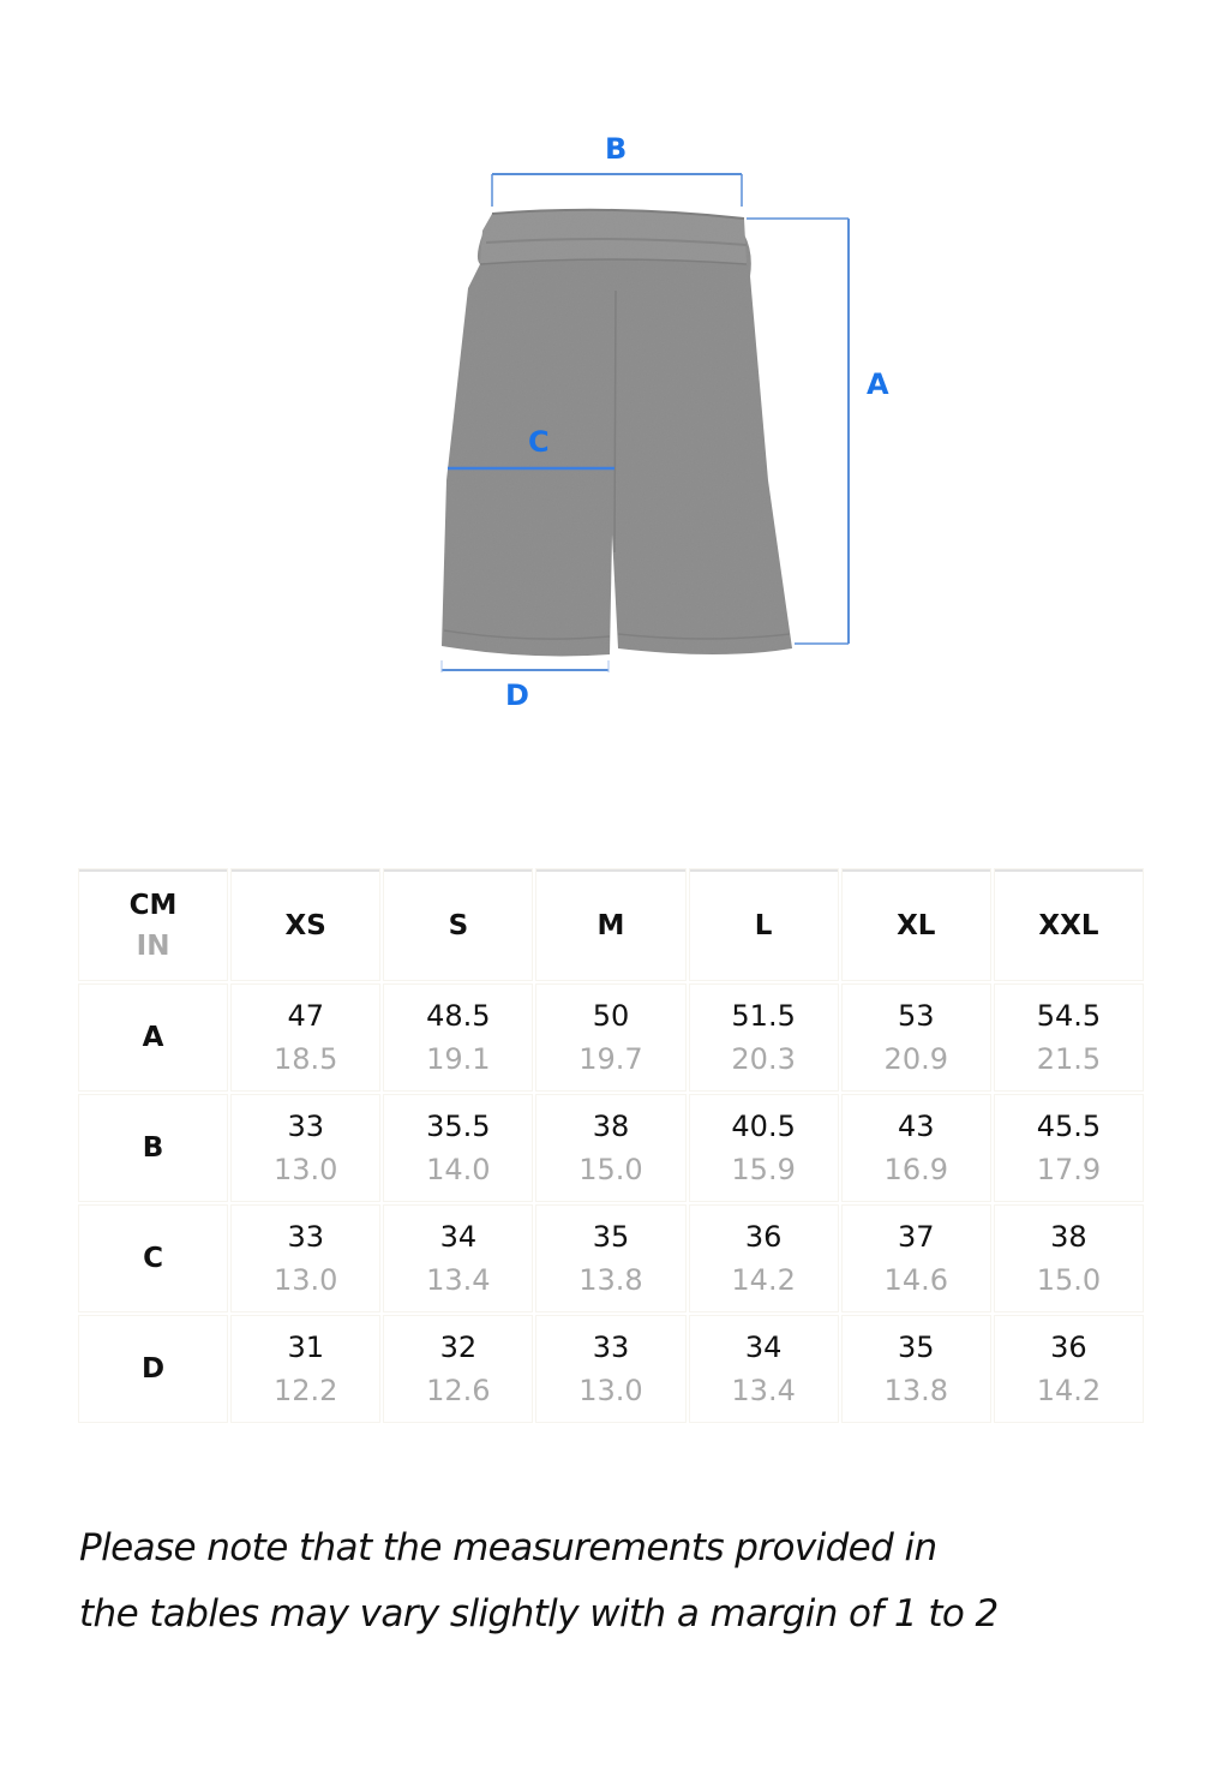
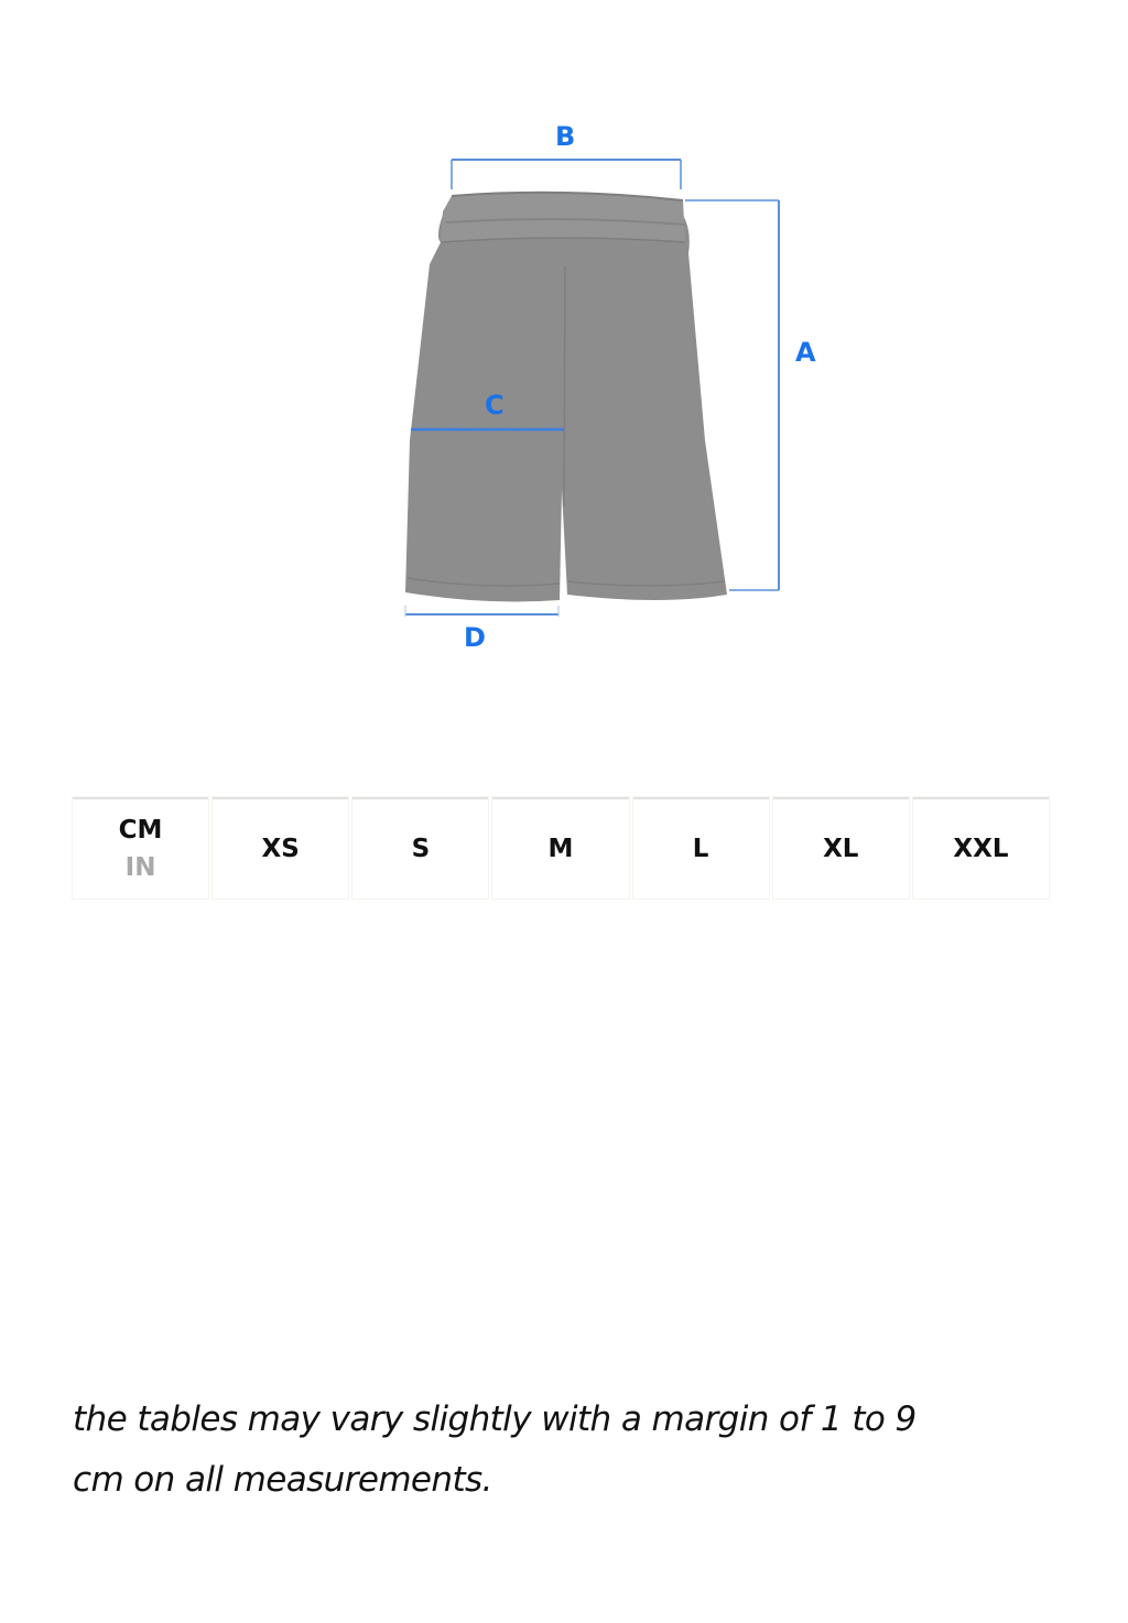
  B
  A
  C
  D
  CM IN	XS	S	M	L	XL	XXL
- A	4718.5	48.519.1	5019.7	51.520.3	5320.9	54.521.5
- B	3313.0	35.514.0	3815.0	40.515.9	4316.9	45.517.9
- C	3313.0	3413.4	3513.8	3614.2	3714.6	3815.0
- D	3112.2	3212.6	3313.0	3413.4	3513.8	3614.2
- Please note that the measurements provided in
- the tables may vary slightly with a margin of 1 to 2
+ the tables may vary slightly with a margin of 1 to 9
+ cm on all measurements.
